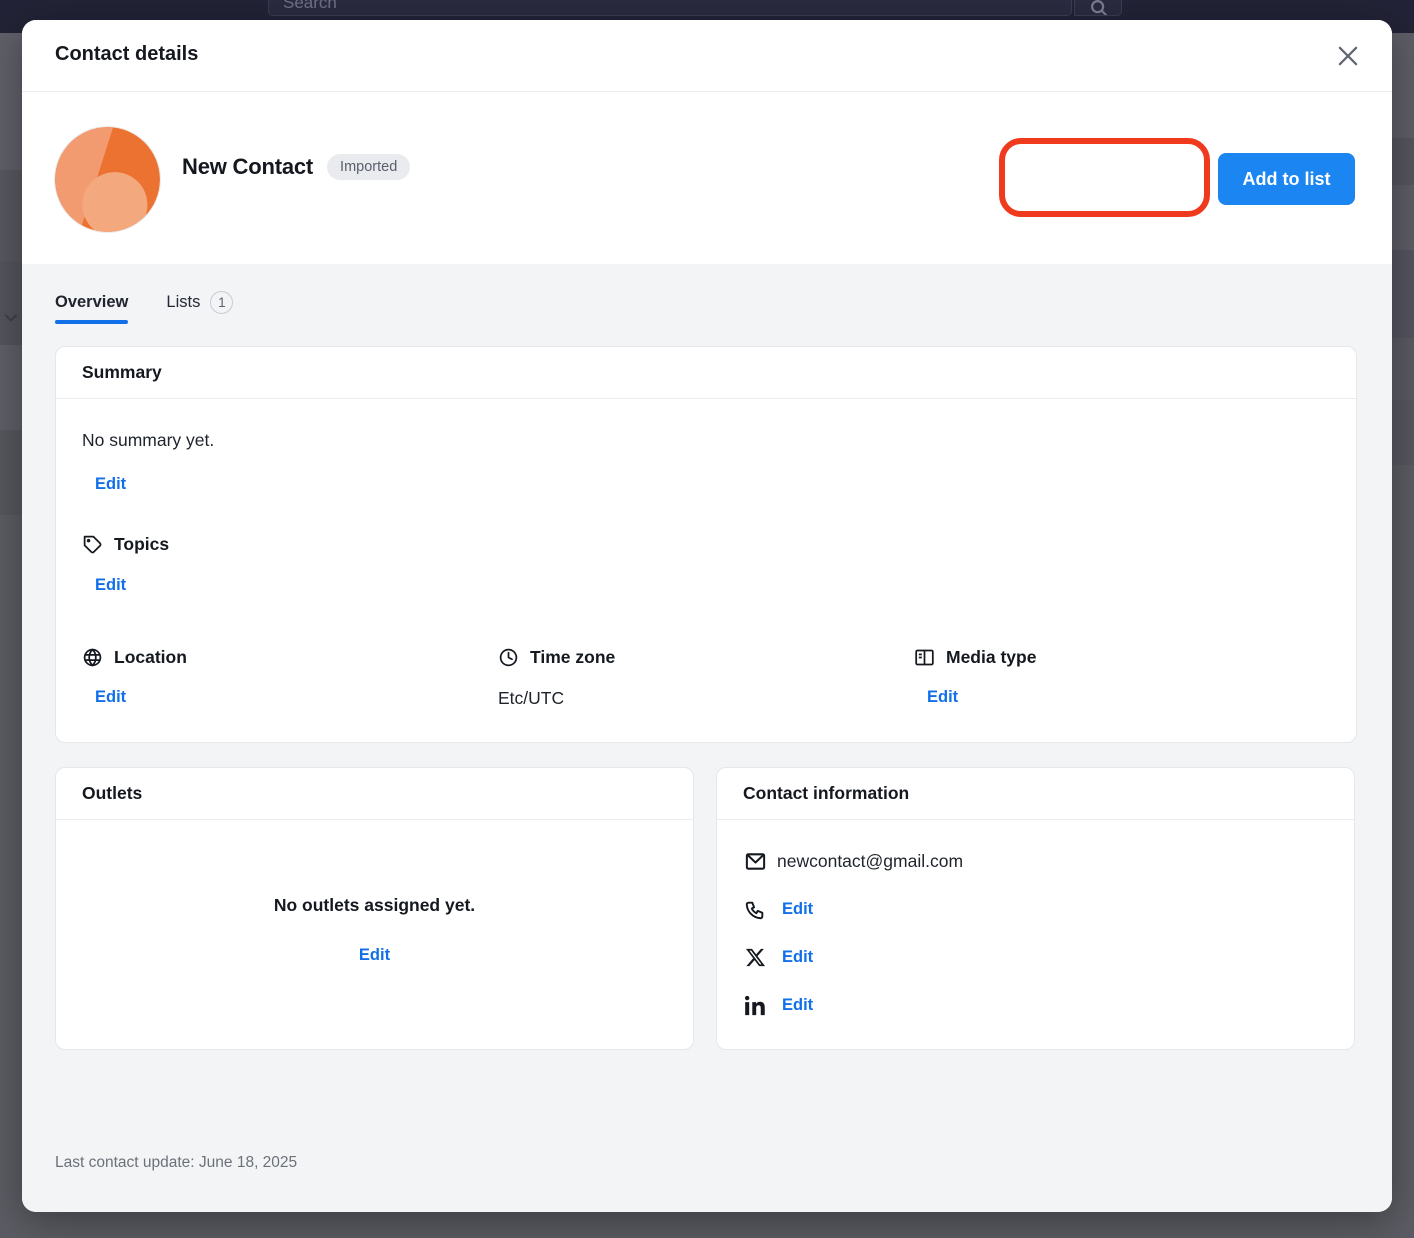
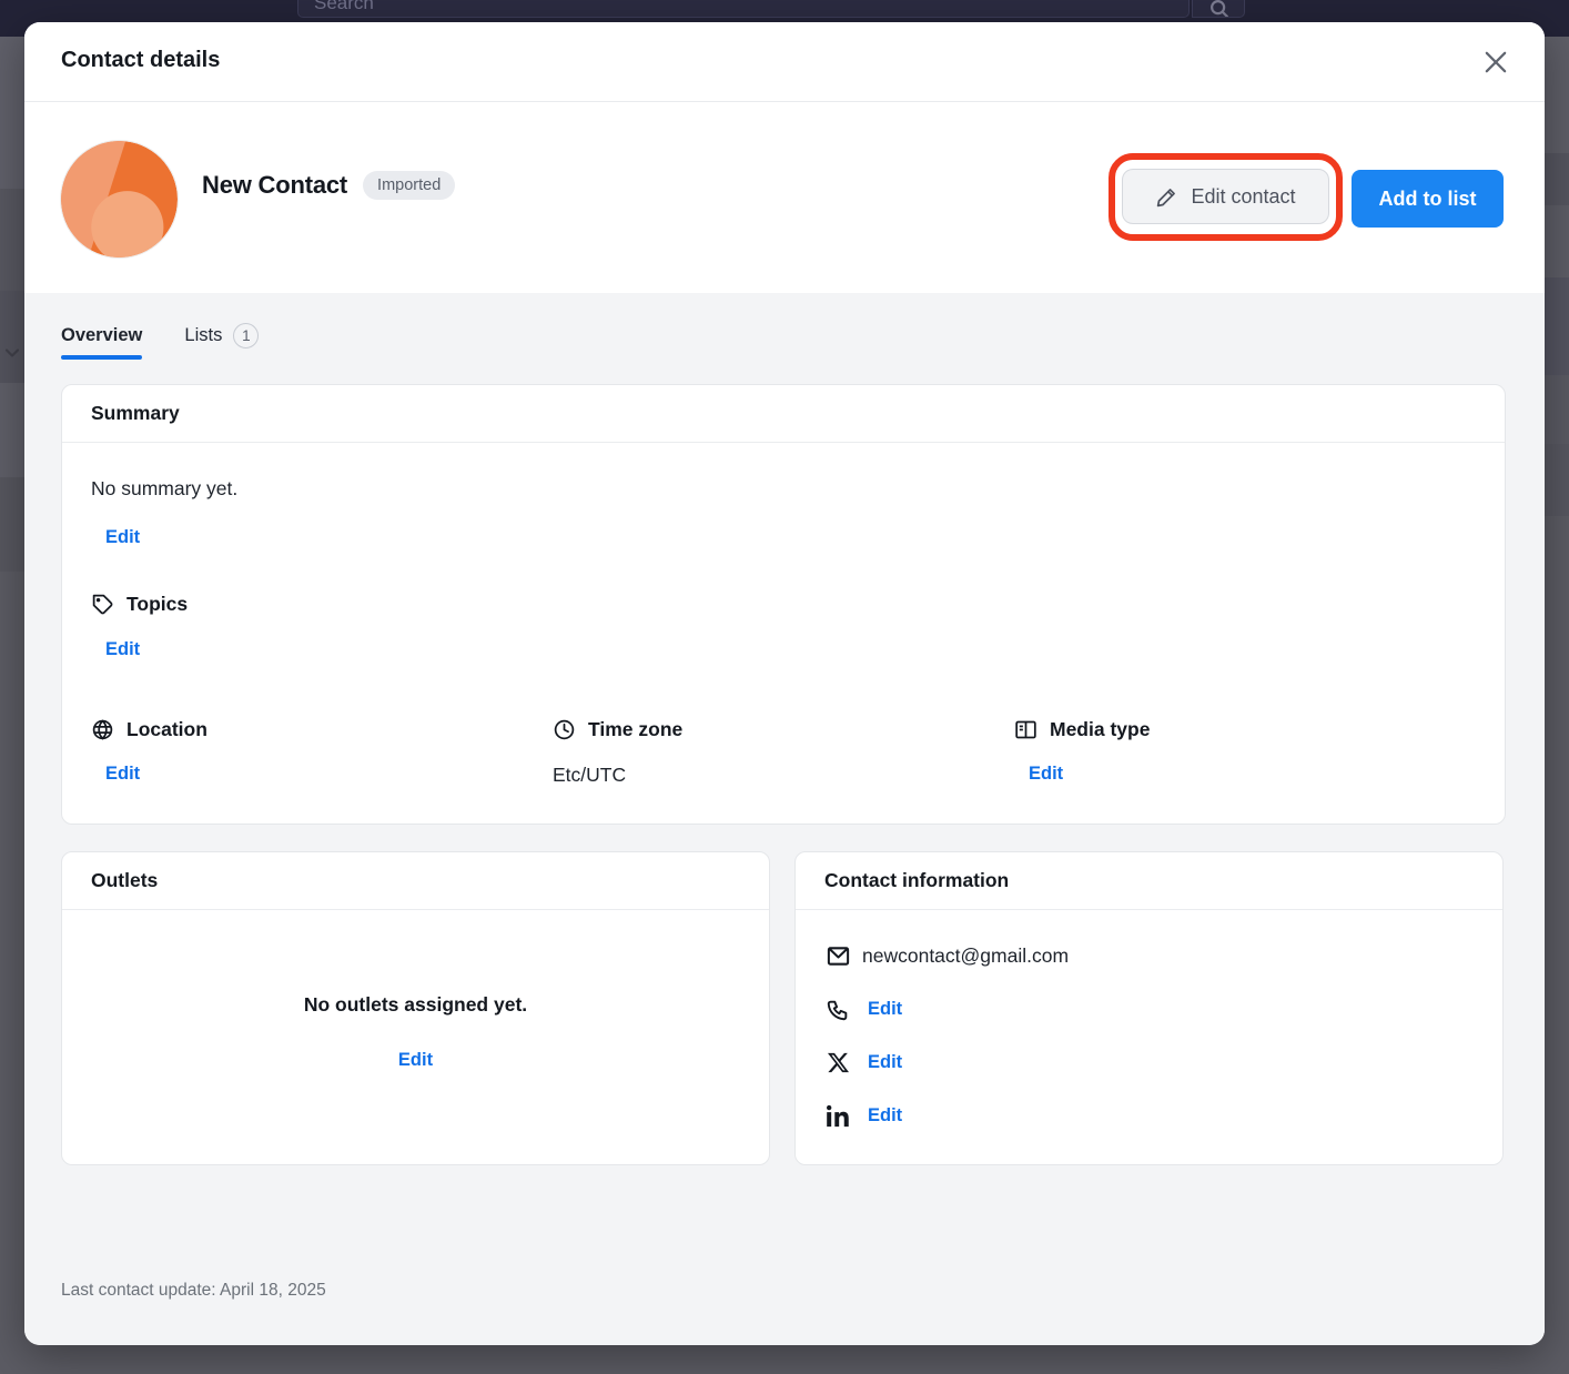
  Search
  Contact details
  New Contact
  Imported
+ Edit contact
  Add to list
  Overview
  Lists
  1
  Summary
  No summary yet.
  Edit
  Topics
  Edit
  Location
  Edit
  Time zone
  Etc/UTC
  Media type
  Edit
  Outlets
  No outlets assigned yet.
  Edit
  Contact information
  newcontact@gmail.com
  Edit
  Edit
  Edit
- Last contact update: June 18, 2025
+ Last contact update: April 18, 2025
